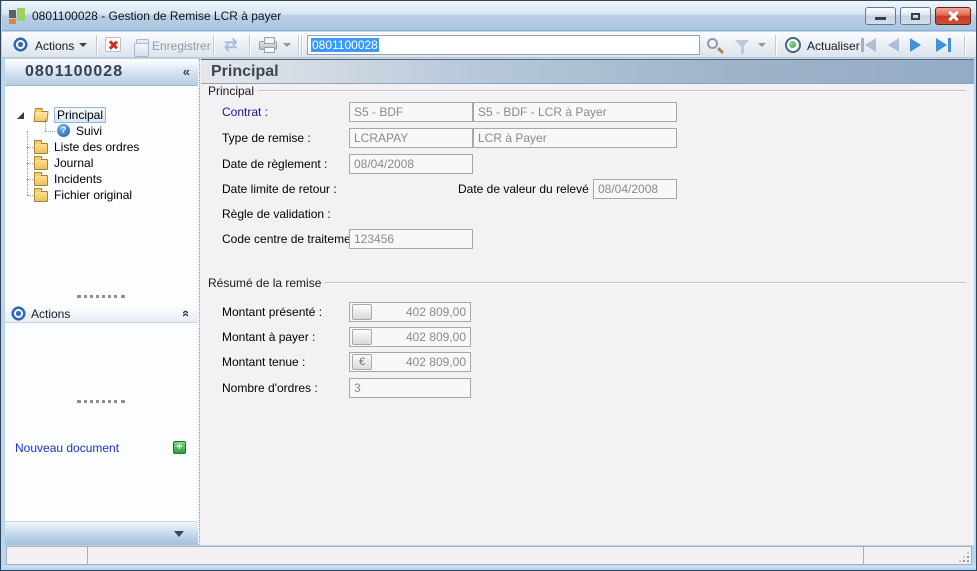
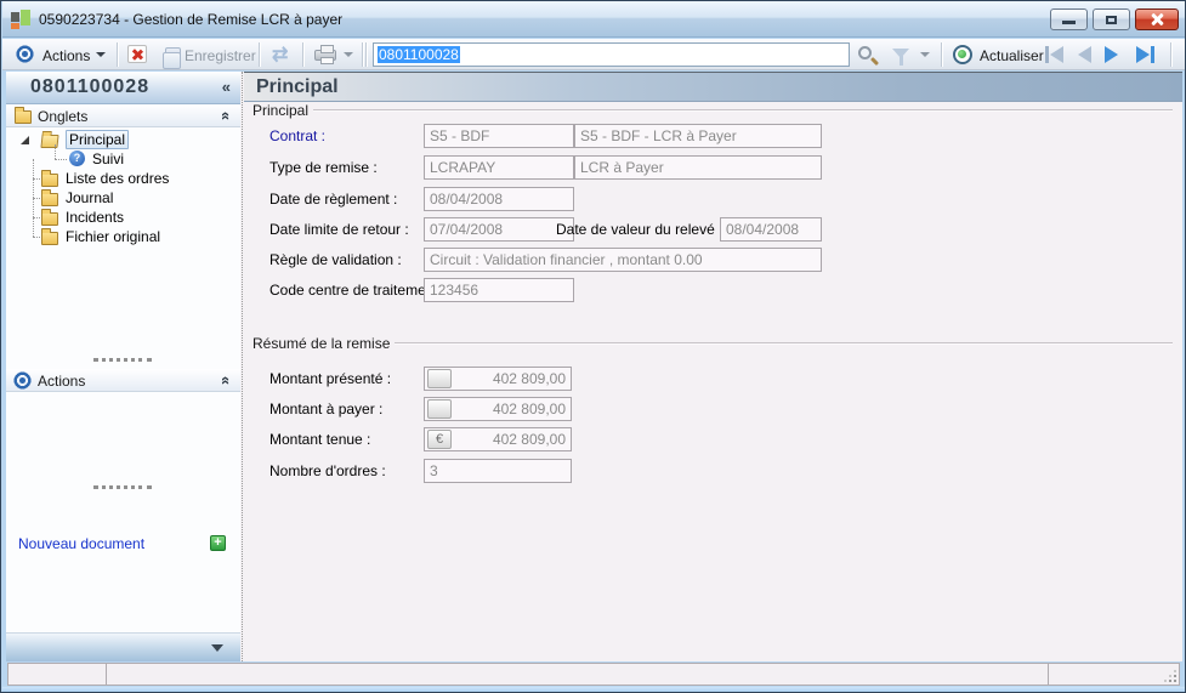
- 0801100028 - Gestion de Remise LCR à payer
+ 0590223734 - Gestion de Remise LCR à payer
  Actions
  Enregistrer
  ⇄
  0801100028
  Actualiser
  0801100028
  «
+ Onglets
  Principal
  ?
  Suivi
  Liste des ordres
  Journal
  Incidents
  Fichier original
  Actions
  Nouveau document
  +
  Principal
  Principal
  Contrat :
  S5 - BDF
  S5 - BDF - LCR à Payer
  Type de remise :
  LCRAPAY
  LCR à Payer
  Date de règlement :
  08/04/2008
  Date limite de retour :
+ 07/04/2008
  Date de valeur du relevé
  08/04/2008
  Règle de validation :
+ Circuit : Validation financier , montant 0.00
  Code centre de traiteme
  123456
  Résumé de la remise
  Montant présenté :
  402 809,00
  Montant à payer :
  402 809,00
  Montant tenue :
  €
  402 809,00
  Nombre d'ordres :
  3
